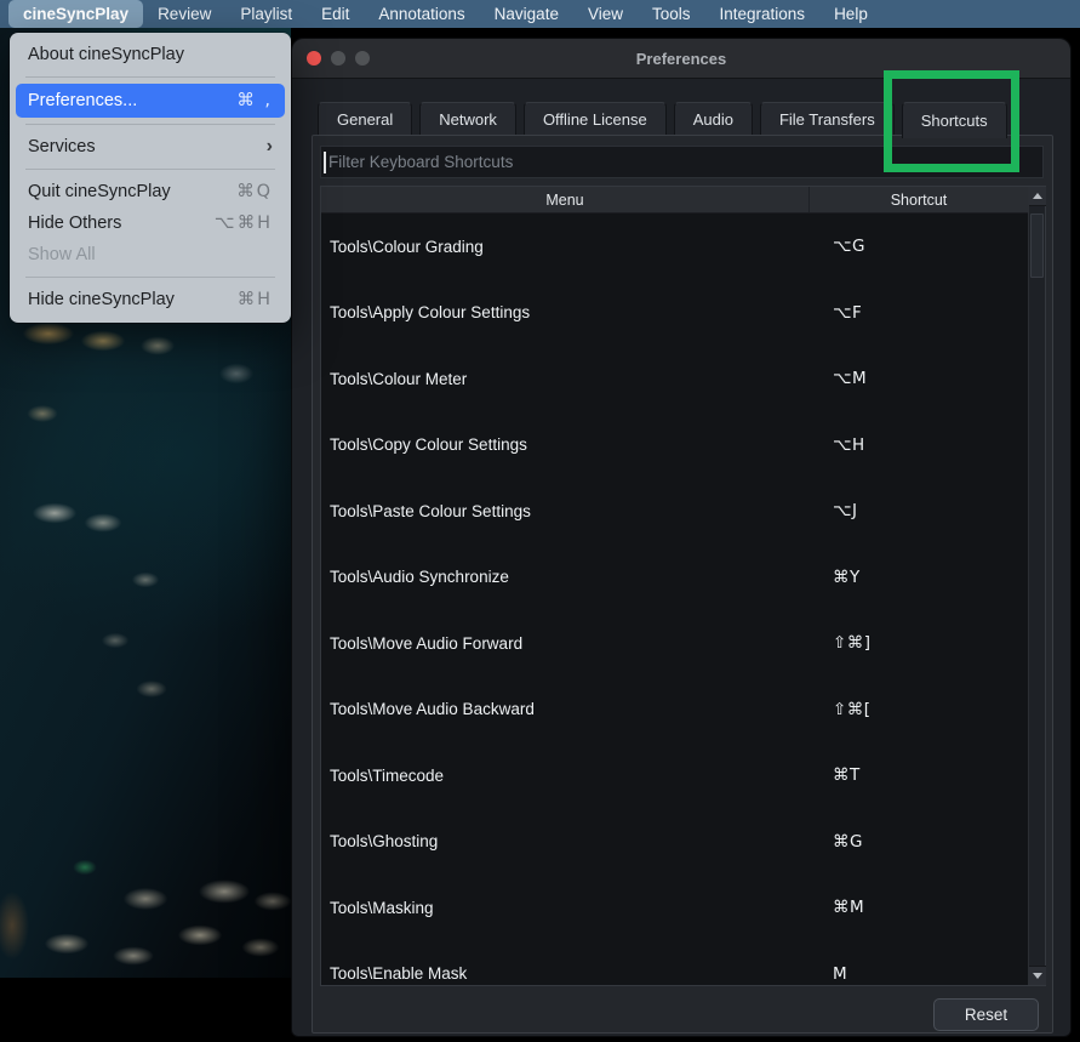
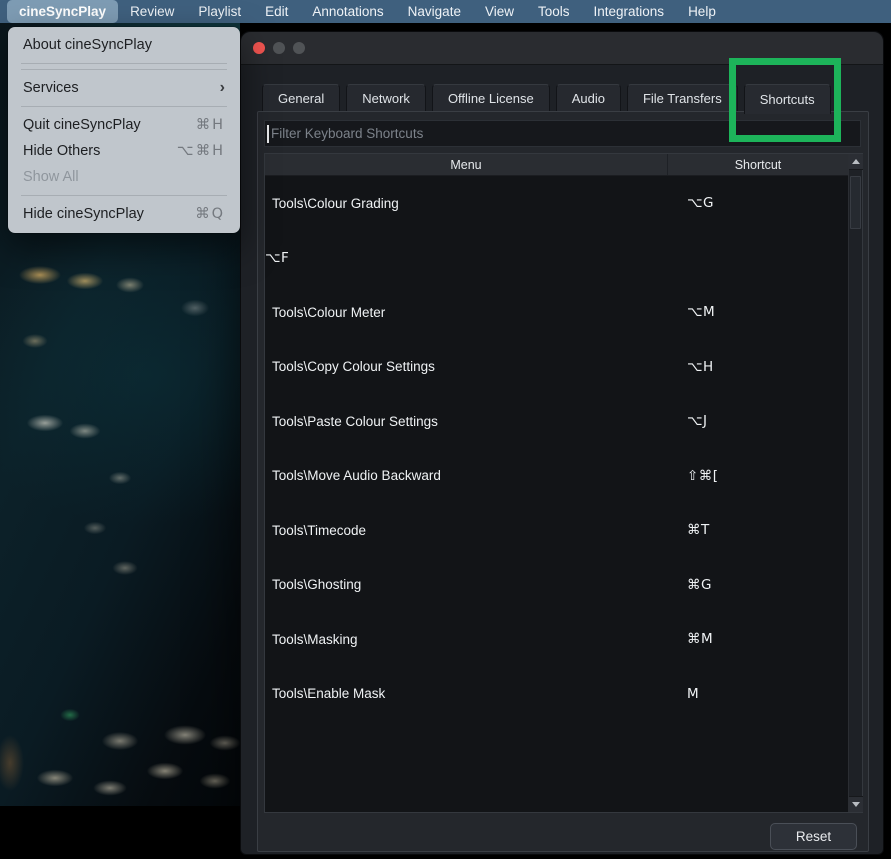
- Preferences
  General
  Network
  Offline License
  Audio
  File Transfers
  Shortcuts
  Filter Keyboard Shortcuts
  Menu
  Shortcut
  Tools\Colour Grading
  ⌥G
- Tools\Apply Colour Settings
  ⌥F
  Tools\Colour Meter
  ⌥M
  Tools\Copy Colour Settings
  ⌥H
  Tools\Paste Colour Settings
  ⌥J
- Tools\Audio Synchronize
- ⌘Y
- Tools\Move Audio Forward
- ⇧⌘]
  Tools\Move Audio Backward
  ⇧⌘[
  Tools\Timecode
  ⌘T
  Tools\Ghosting
  ⌘G
  Tools\Masking
  ⌘M
  Tools\Enable Mask
  M
  Reset
  cineSyncPlay
  Review
  Playlist
  Edit
  Annotations
  Navigate
  View
  Tools
  Integrations
  Help
  About cineSyncPlay
- Preferences...
- ⌘ ,
  Services
  ›
  Quit cineSyncPlay
- ⌘Q
+ ⌘H
  Hide Others
  ⌥⌘H
  Show All
  Hide cineSyncPlay
- ⌘H
+ ⌘Q
